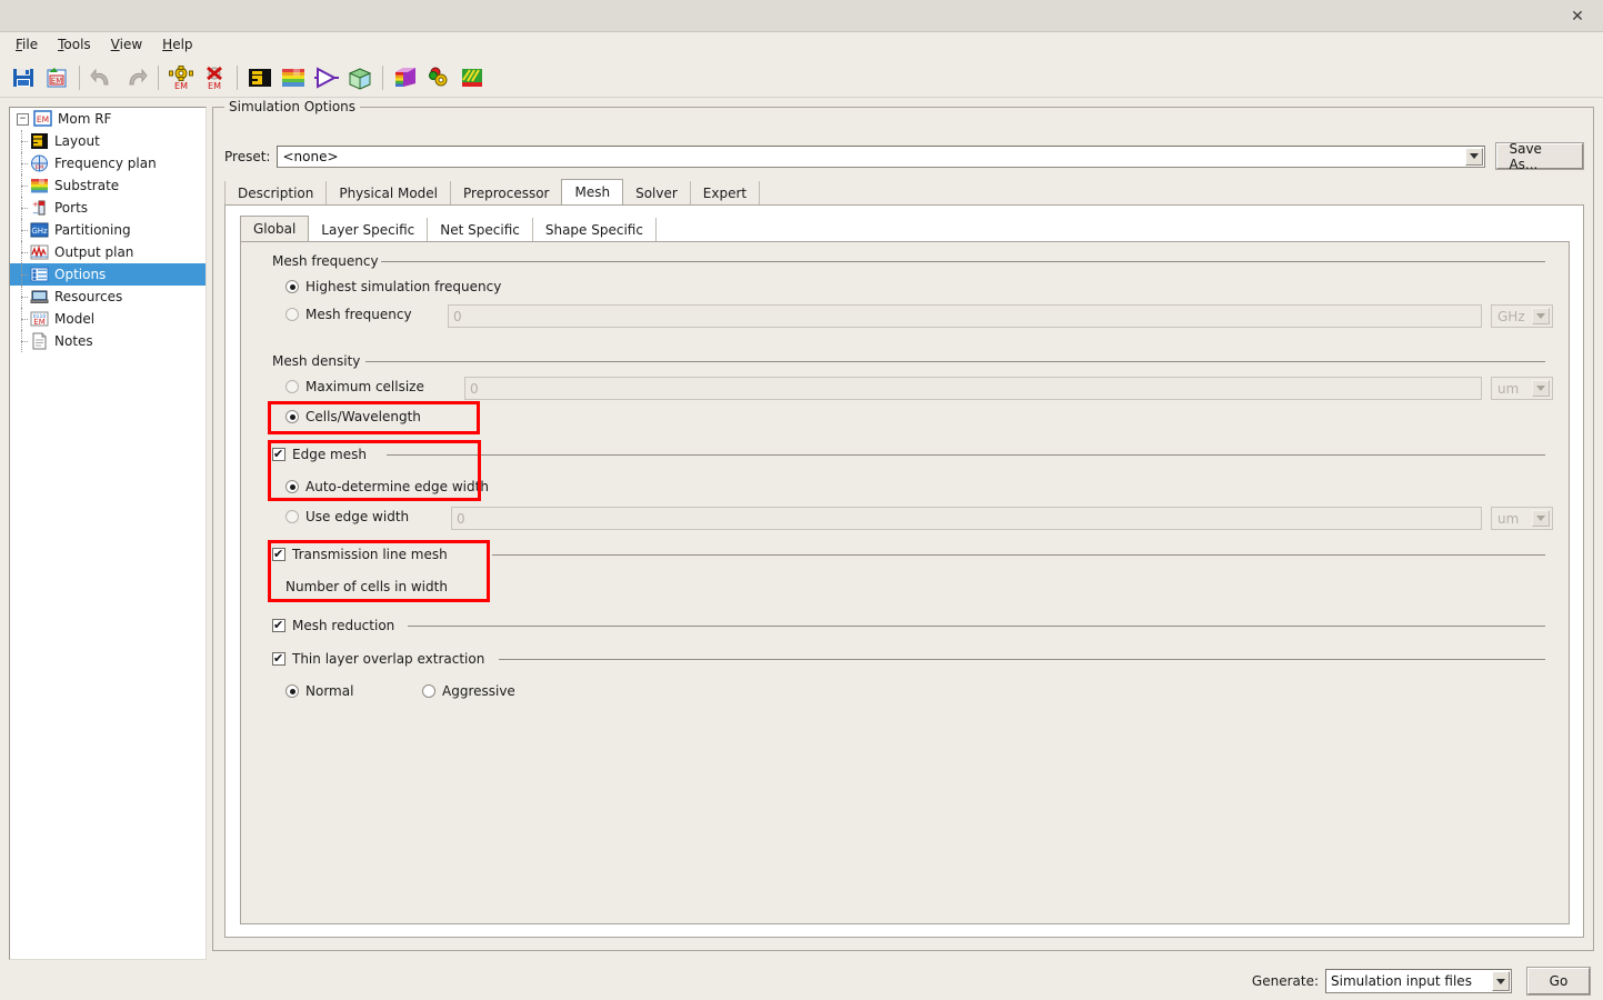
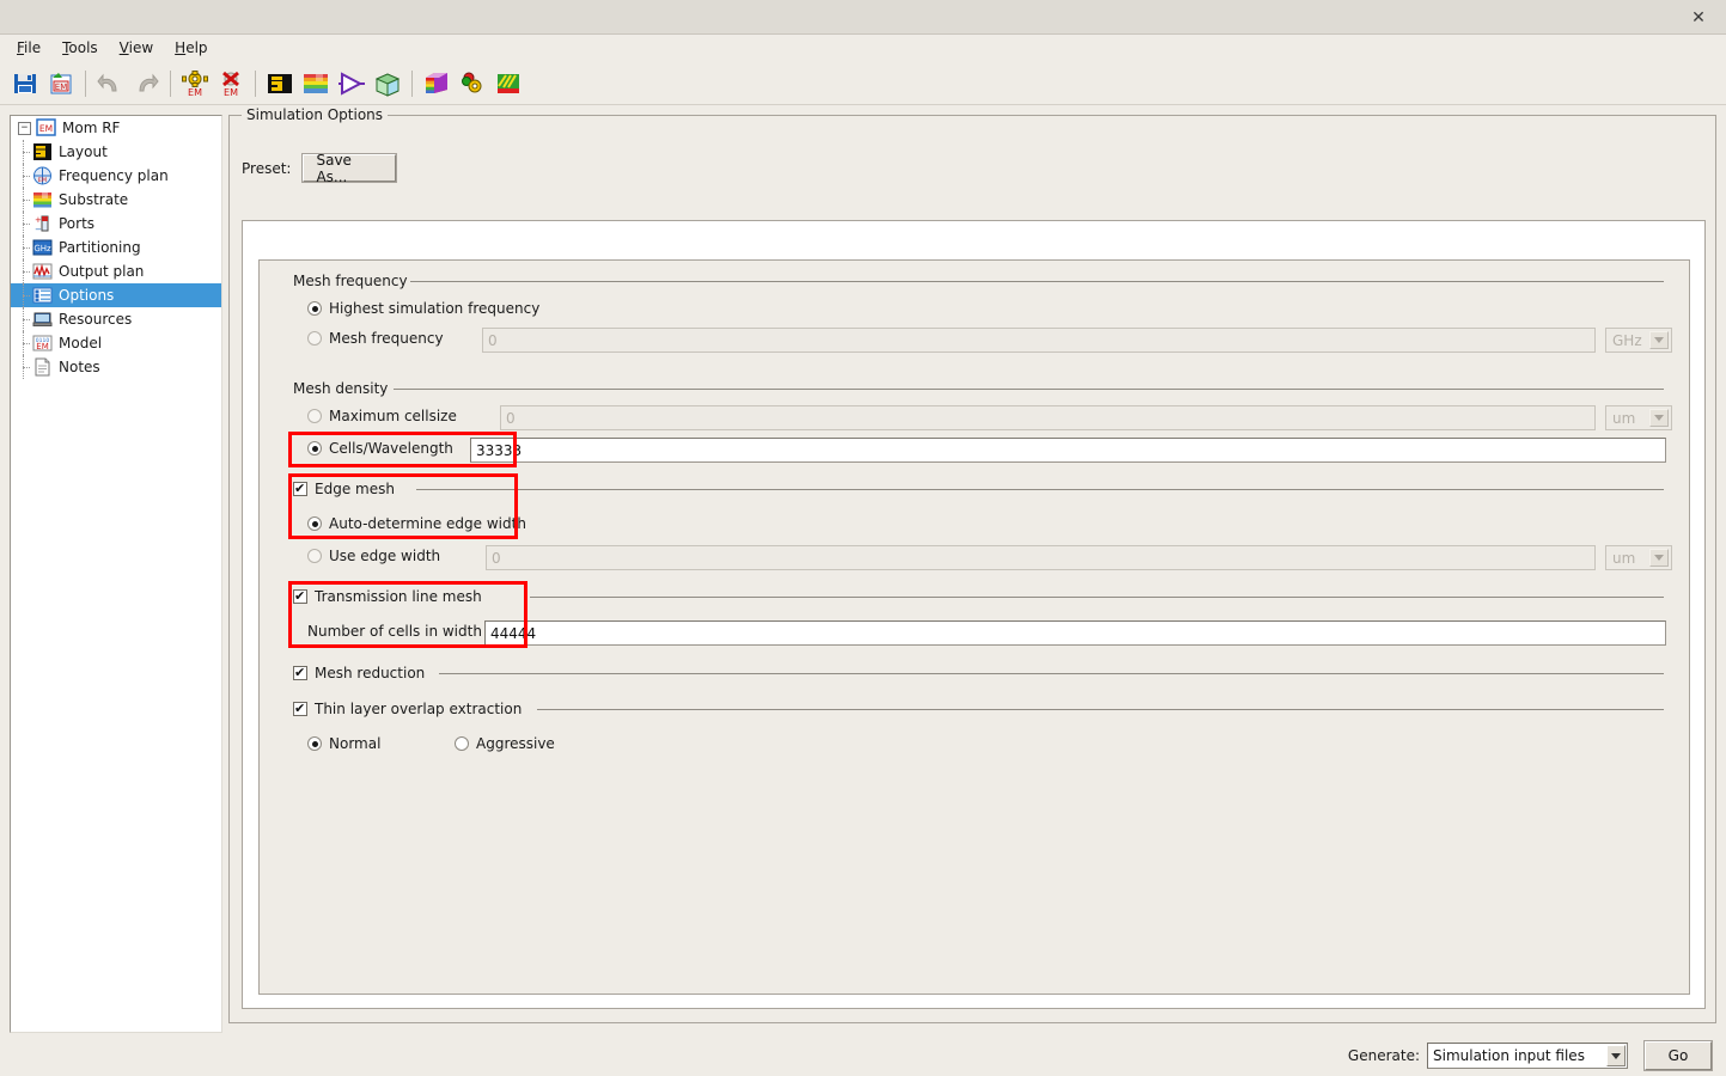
  ✕
  File
  Tools
  View
  Help
  EM
  EM
  EM
  −
  EM
  Mom RF
  Layout
  Frequency plan
  Substrate
  +
  −
  Ports
  GHz
  Partitioning
  Output plan
  Options
  Resources
  EM
  Model
  Notes
  Simulation Options
  Preset:
- <none>
  Save As...
- Description
- Physical Model
- Preprocessor
- Mesh
- Solver
- Expert
- Global
- Layer Specific
- Net Specific
- Shape Specific
  Mesh frequency
  Highest simulation frequency
  Mesh frequency
  0
  GHz
  Mesh density
  Maximum cellsize
  0
  um
  Cells/Wavelength
+ 33333
  Edge mesh
  Auto-determine edge width
  Use edge width
  0
  um
  Transmission line mesh
  Number of cells in width
+ 44444
  Mesh reduction
  Thin layer overlap extraction
  Normal
  Aggressive
  Generate:
  Simulation input files
  Go
